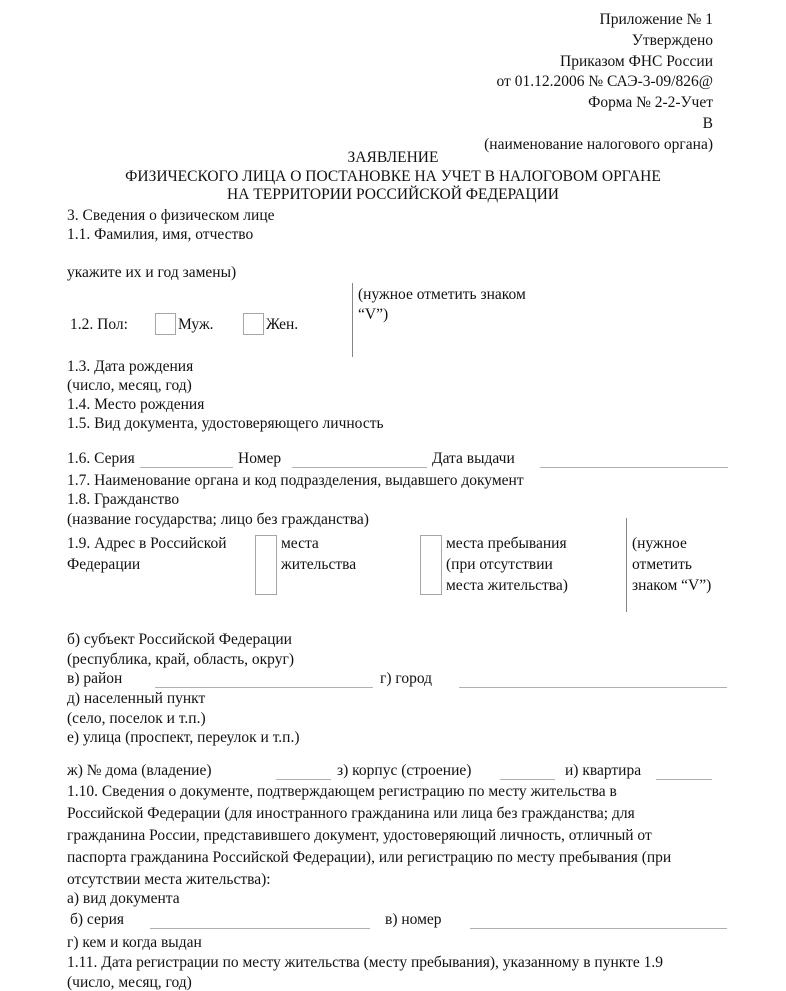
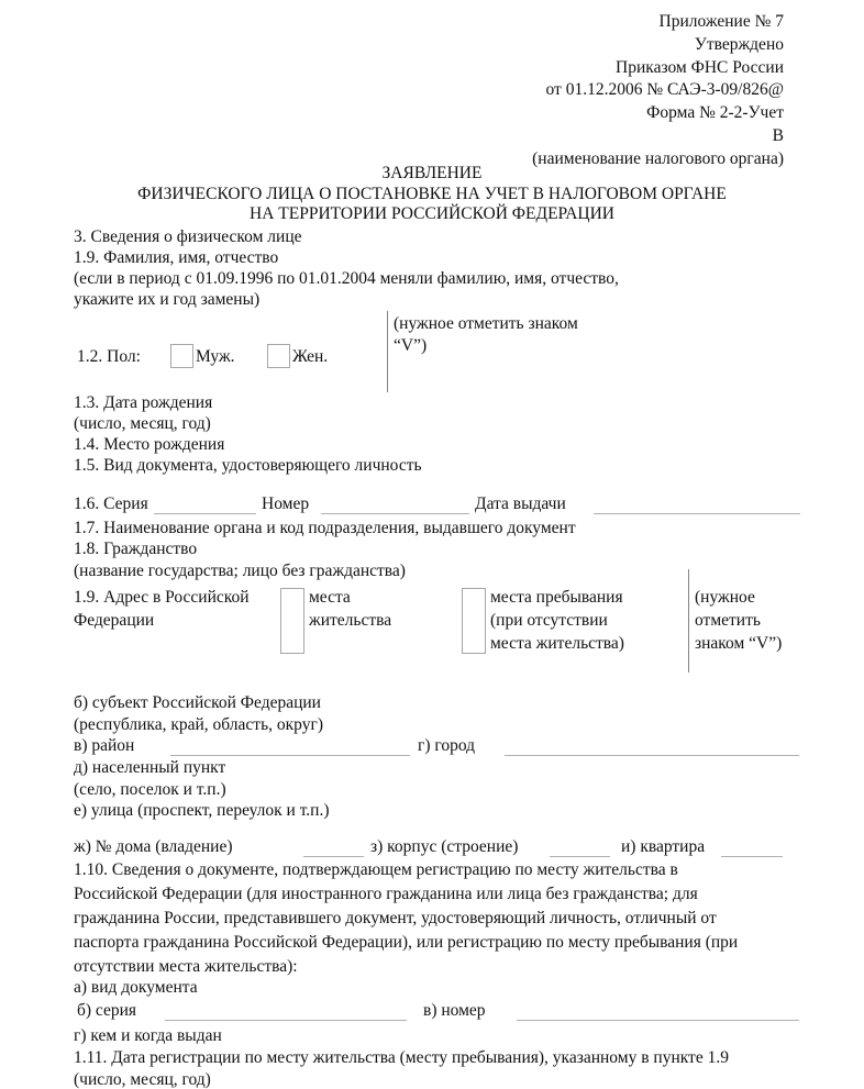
- Приложение № 1
+ Приложение № 7
  Утверждено
  Приказом ФНС России
  от 01.12.2006 № САЭ-3-09/826@
  Форма № 2-2-Учет
  В
  (наименование налогового органа)
  ЗАЯВЛЕНИЕ
  ФИЗИЧЕСКОГО ЛИЦА О ПОСТАНОВКЕ НА УЧЕТ В НАЛОГОВОМ ОРГАНЕ
  НА ТЕРРИТОРИИ РОССИЙСКОЙ ФЕДЕРАЦИИ
  3. Сведения о физическом лице
- 1.1. Фамилия, имя, отчество
+ 1.9. Фамилия, имя, отчество
+ (если в период с 01.09.1996 по 01.01.2004 меняли фамилию, имя, отчество,
  укажите их и год замены)
  (нужное отметить знаком
  “V”)
  1.2. Пол:
  Муж.
  Жен.
  1.3. Дата рождения
  (число, месяц, год)
  1.4. Место рождения
  1.5. Вид документа, удостоверяющего личность
  1.6. Серия
  Номер
  Дата выдачи
  1.7. Наименование органа и код подразделения, выдавшего документ
  1.8. Гражданство
  (название государства; лицо без гражданства)
  1.9. Адрес в Российской
  Федерации
  места
  жительства
  места пребывания
  (при отсутствии
  места жительства)
  (нужное
  отметить
  знаком “V”)
  б) субъект Российской Федерации
  (республика, край, область, округ)
  в) район
  г) город
  д) населенный пункт
  (село, поселок и т.п.)
  е) улица (проспект, переулок и т.п.)
  ж) № дома (владение)
  з) корпус (строение)
  и) квартира
  1.10. Сведения о документе, подтверждающем регистрацию по месту жительства в
  Российской Федерации (для иностранного гражданина или лица без гражданства; для
  гражданина России, представившего документ, удостоверяющий личность, отличный от
  паспорта гражданина Российской Федерации), или регистрацию по месту пребывания (при
  отсутствии места жительства):
  а) вид документа
  б) серия
  в) номер
  г) кем и когда выдан
  1.11. Дата регистрации по месту жительства (месту пребывания), указанному в пункте 1.9
  (число, месяц, год)
